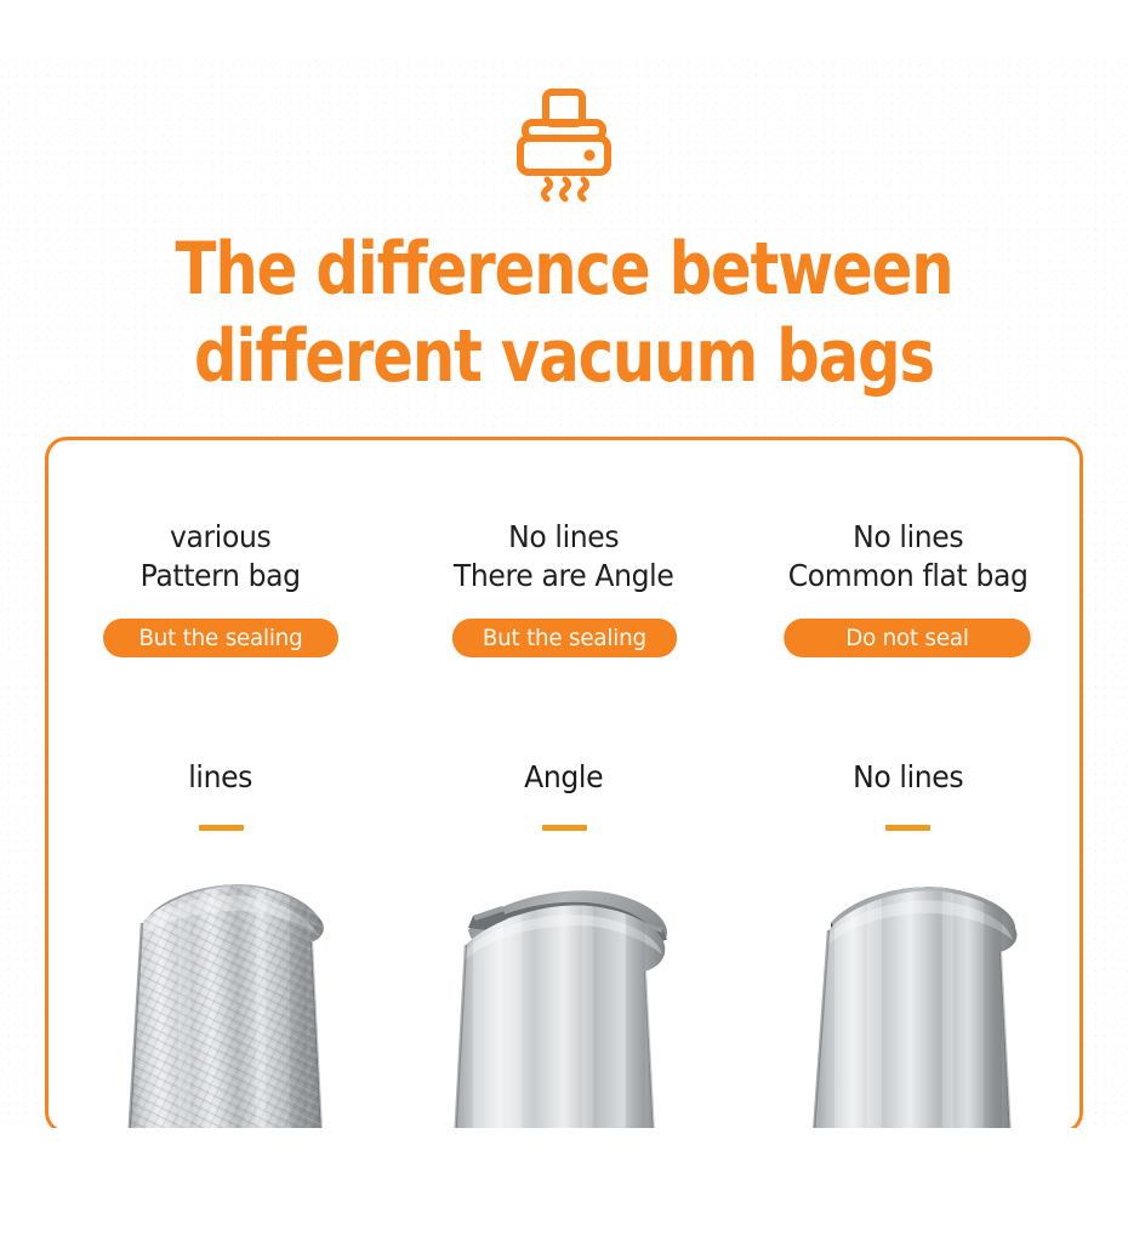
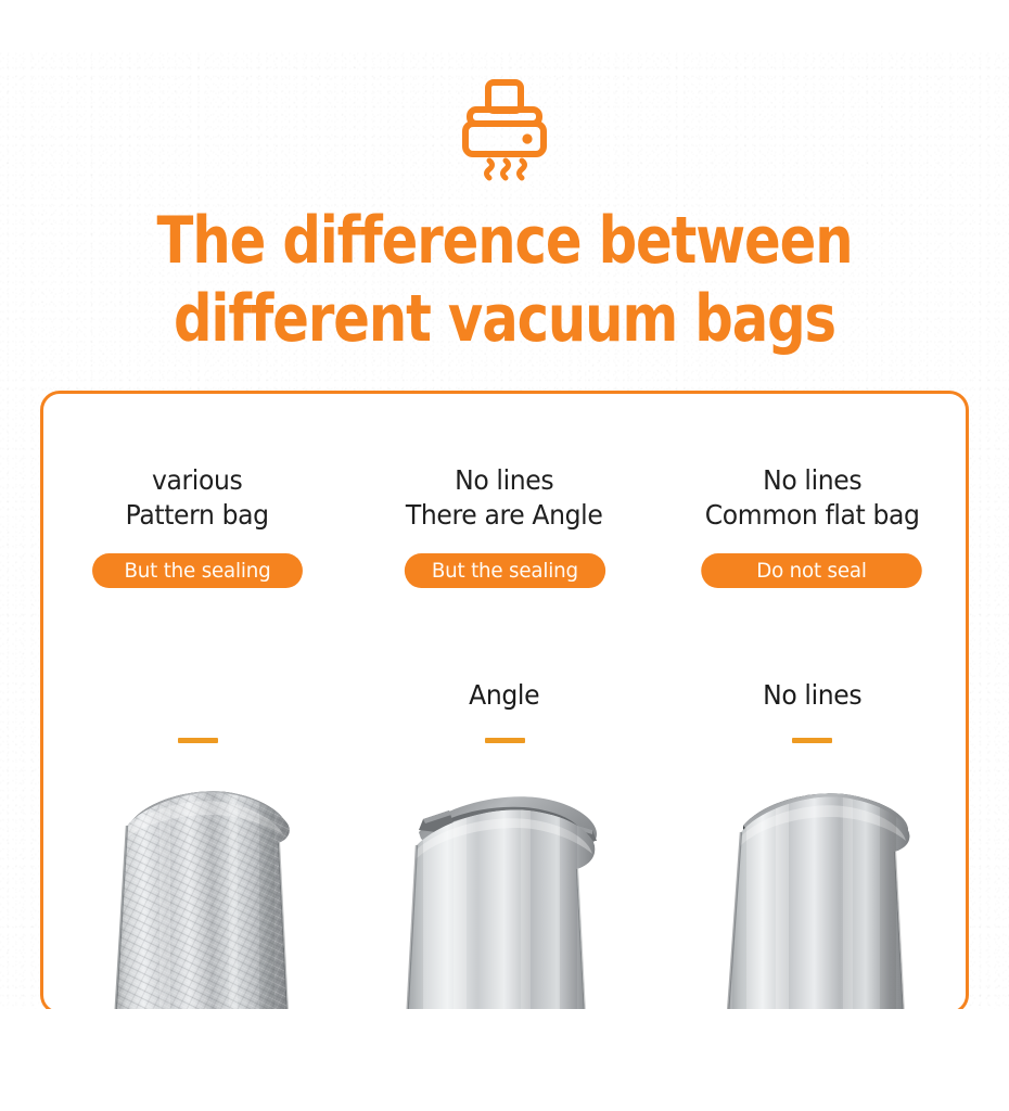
  The difference between
  different vacuum bags
  various
  Pattern bag
  But the sealing
- lines
  No lines
  There are Angle
  But the sealing
  Angle
  No lines
  Common flat bag
  Do not seal
  No lines
